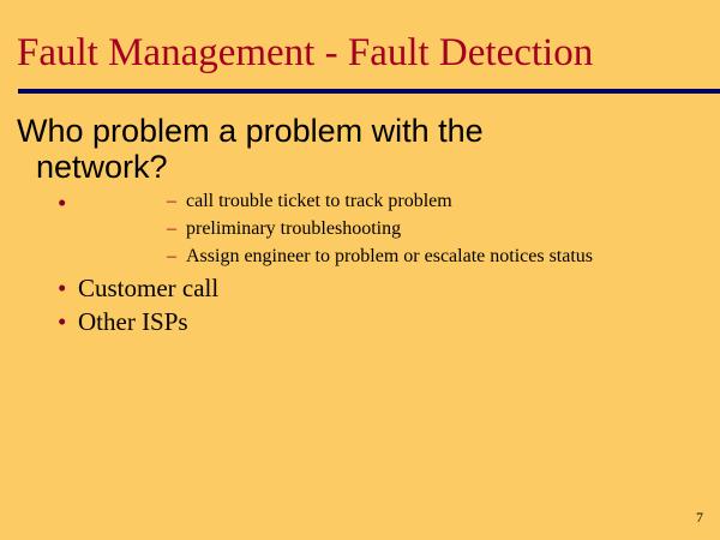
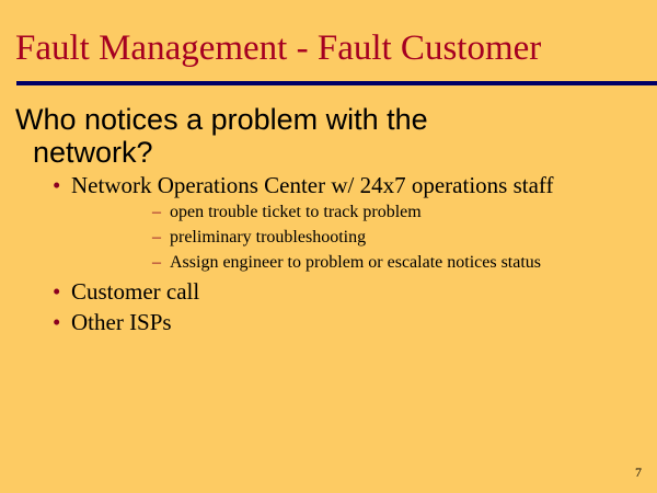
- Fault Management - Fault Detection
+ Fault Management - Fault Customer
- Who problem a problem with the
+ Who notices a problem with the
  network?
  •
+ Network Operations Center w/ 24x7 operations staff
  –
- call trouble ticket to track problem
+ open trouble ticket to track problem
  –
  preliminary troubleshooting
  –
  Assign engineer to problem or escalate notices status
  •
  Customer call
  •
  Other ISPs
  7
